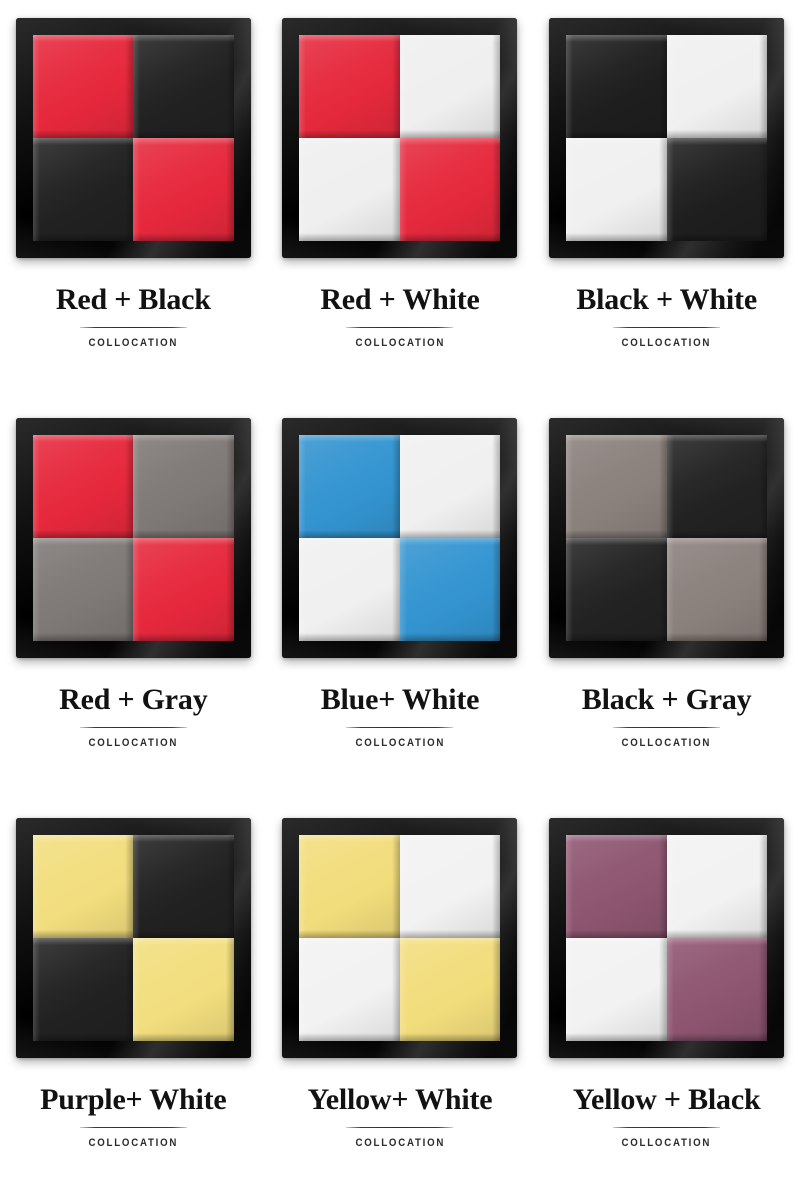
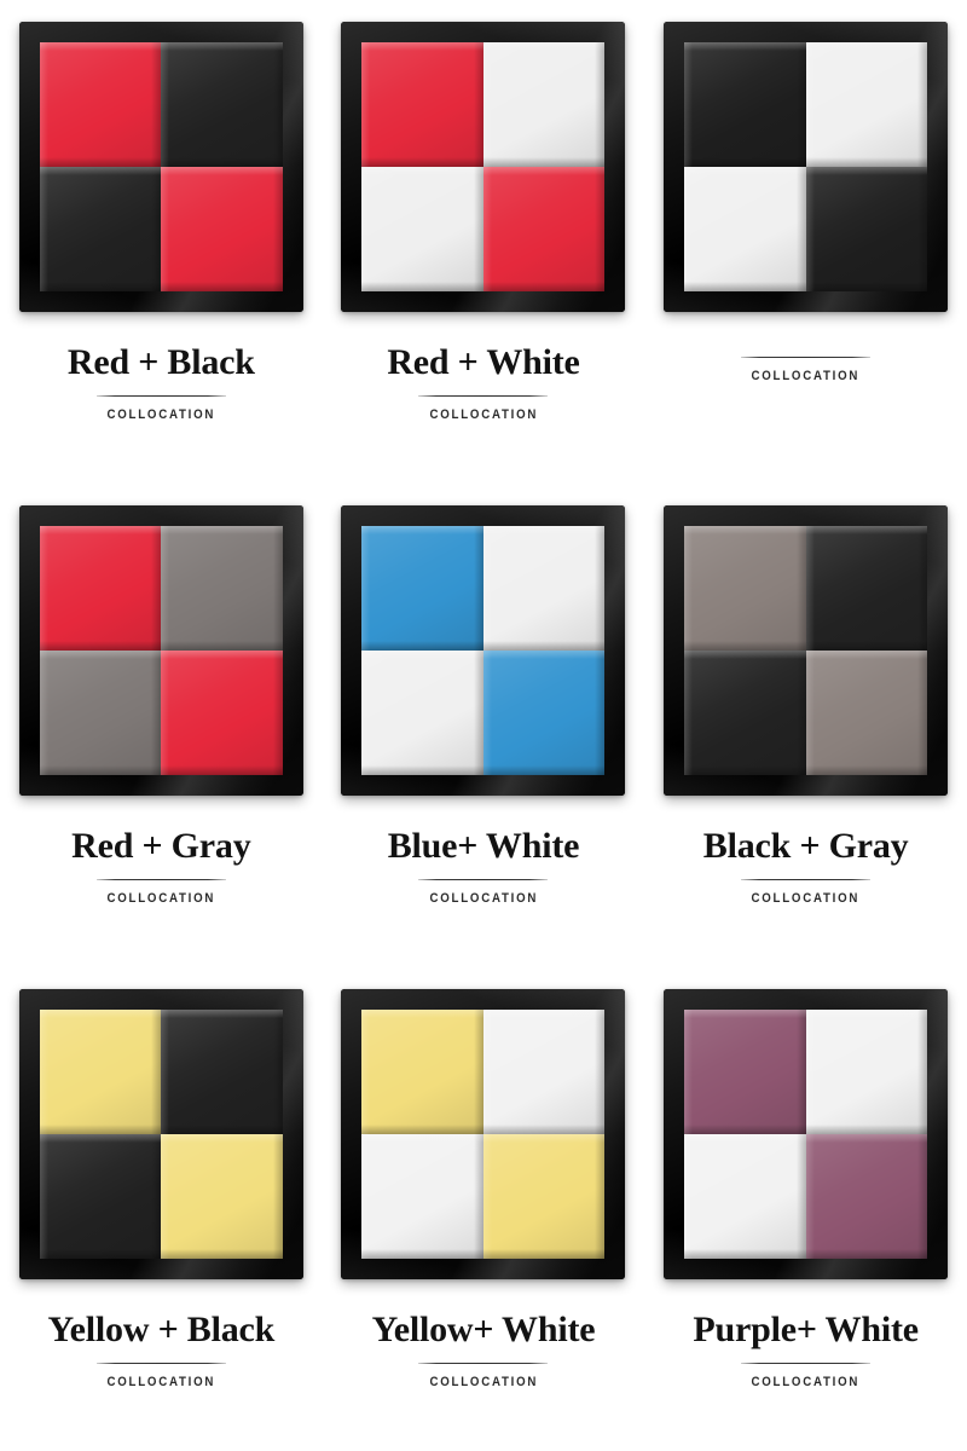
  Red + Black
  COLLOCATION
  Red + White
  COLLOCATION
- Black + White
  COLLOCATION
  Red + Gray
  COLLOCATION
  Blue+ White
  COLLOCATION
  Black + Gray
  COLLOCATION
- Purple+ White
+ Yellow + Black
  COLLOCATION
  Yellow+ White
  COLLOCATION
- Yellow + Black
+ Purple+ White
  COLLOCATION
